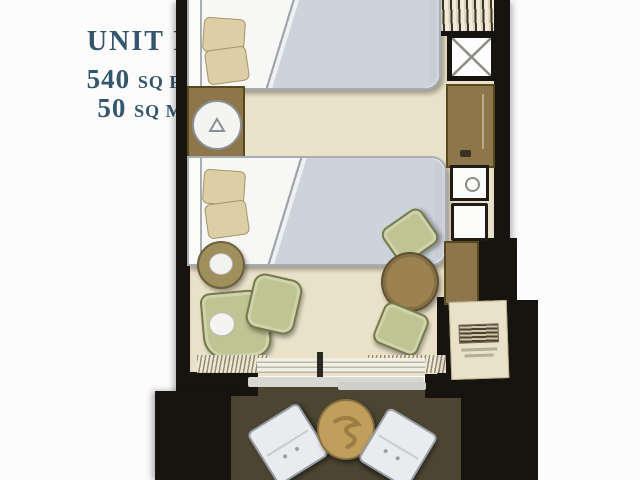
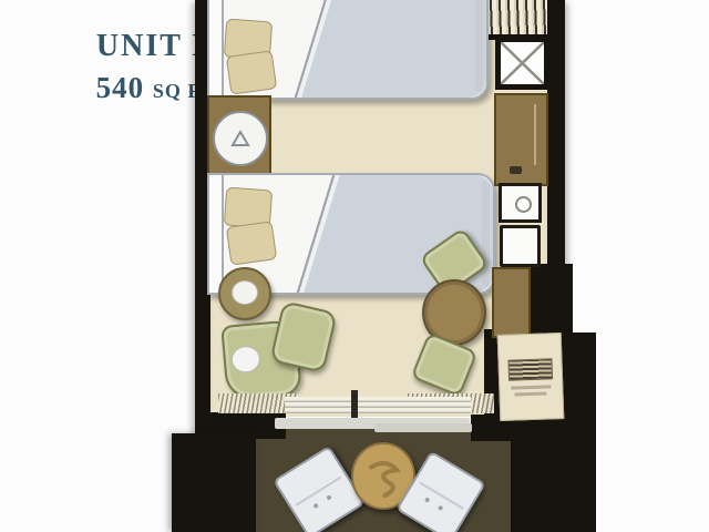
  UNIT
  540 SQ
- 50 SQ M
